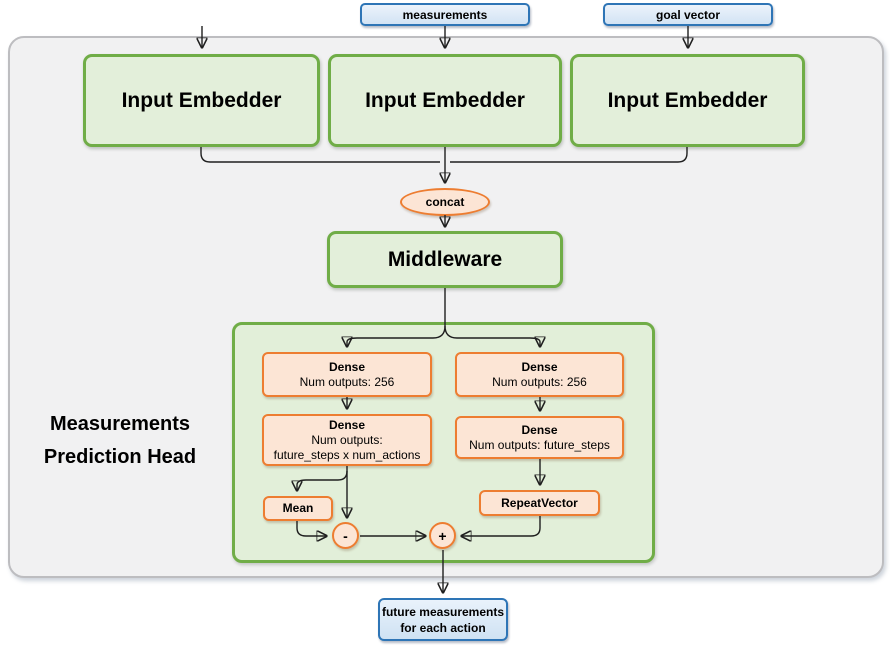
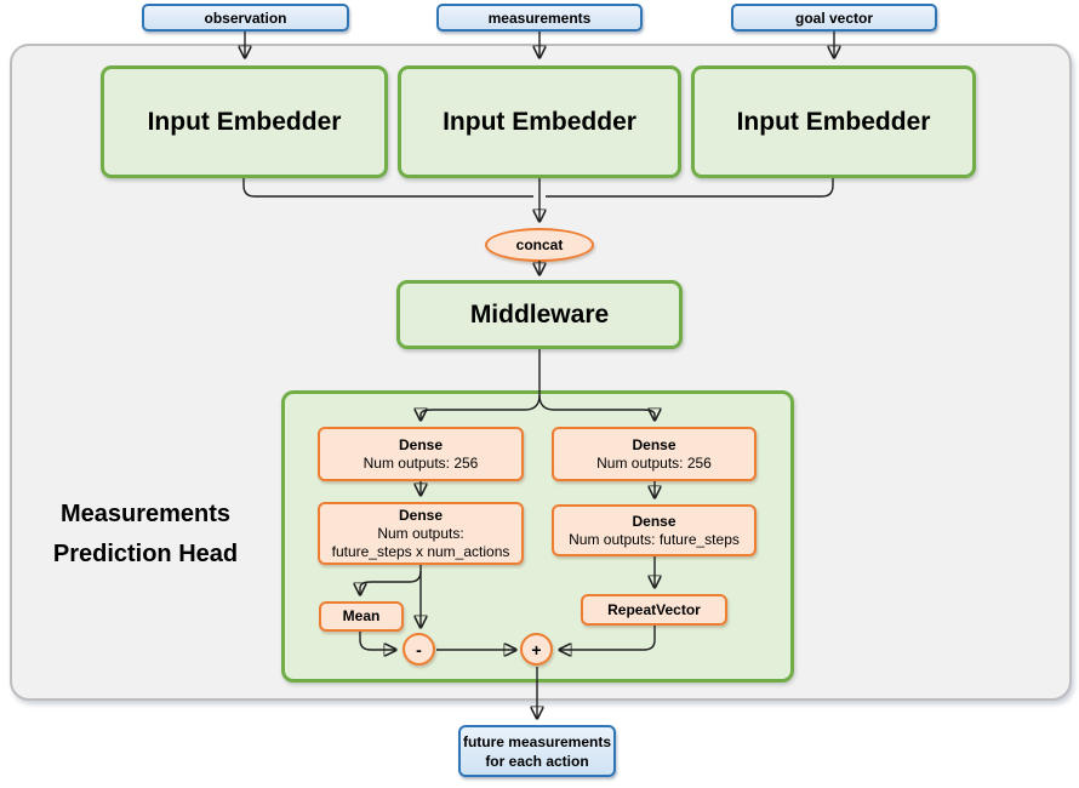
+ observation
  measurements
  goal vector
  Input Embedder
  Input Embedder
  Input Embedder
  concat
  Middleware
  Measurements
  Prediction Head
  Dense
  Num outputs: 256
  Dense
  Num outputs: 256
  Dense
  Num outputs:
  future_steps x num_actions
  Dense
  Num outputs: future_steps
  Mean
  RepeatVector
  -
  +
  future measurements
  for each action
